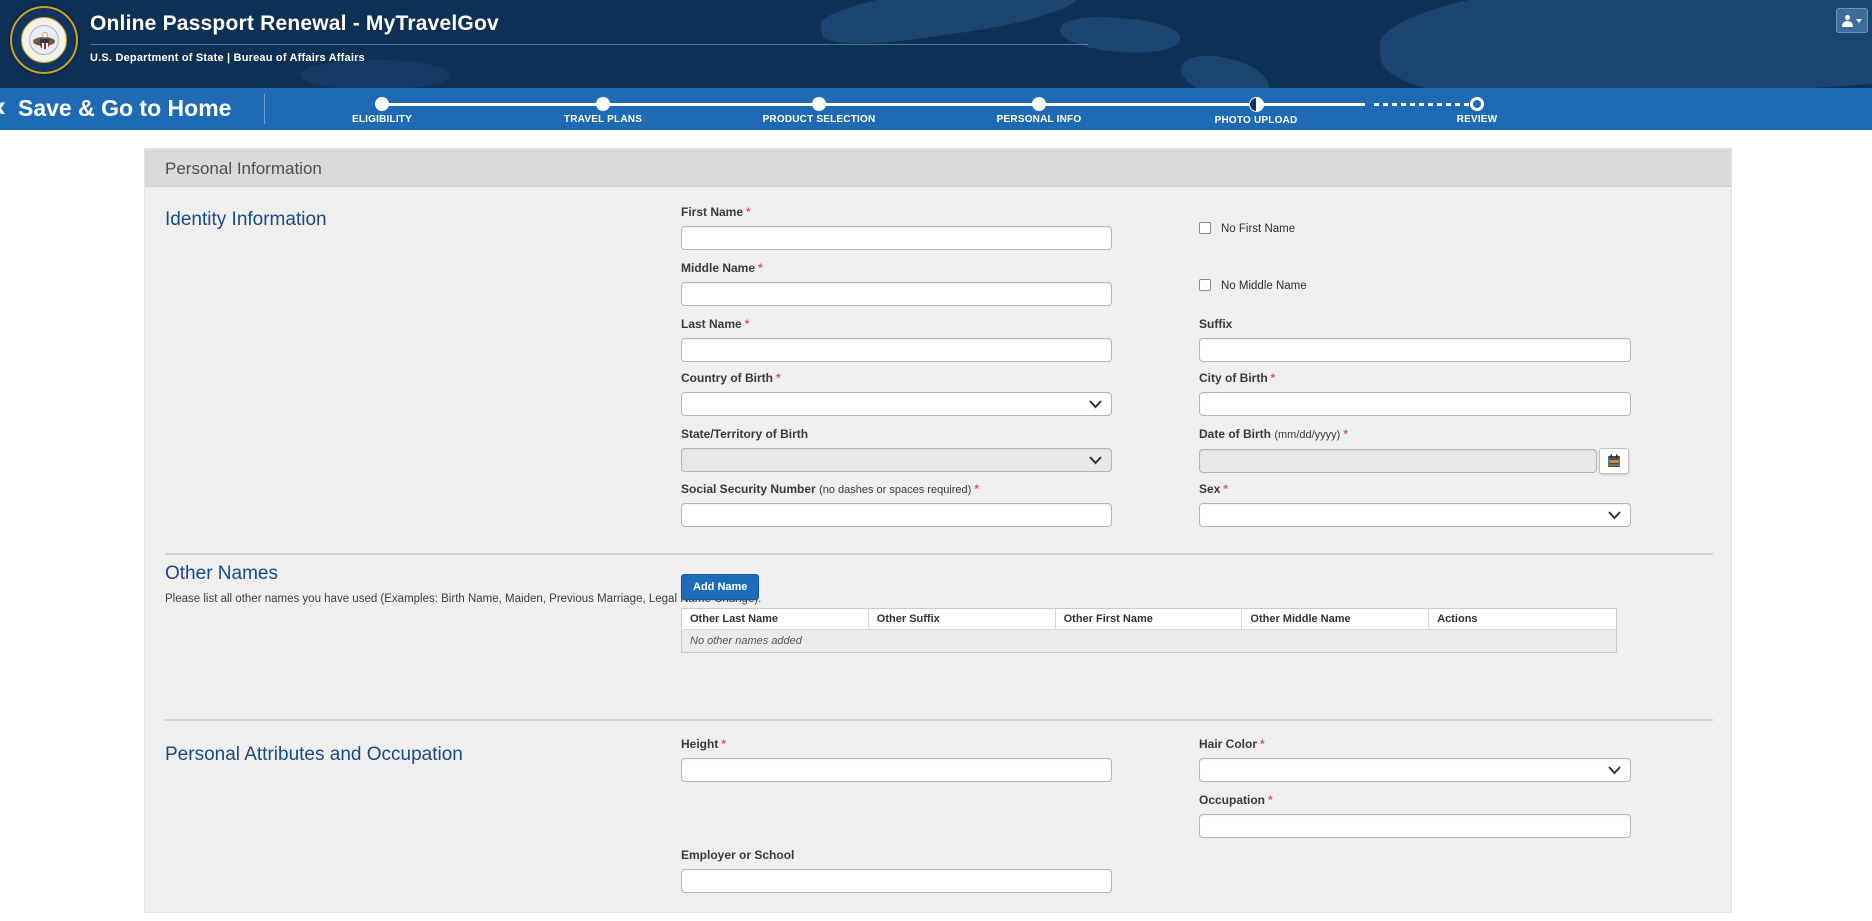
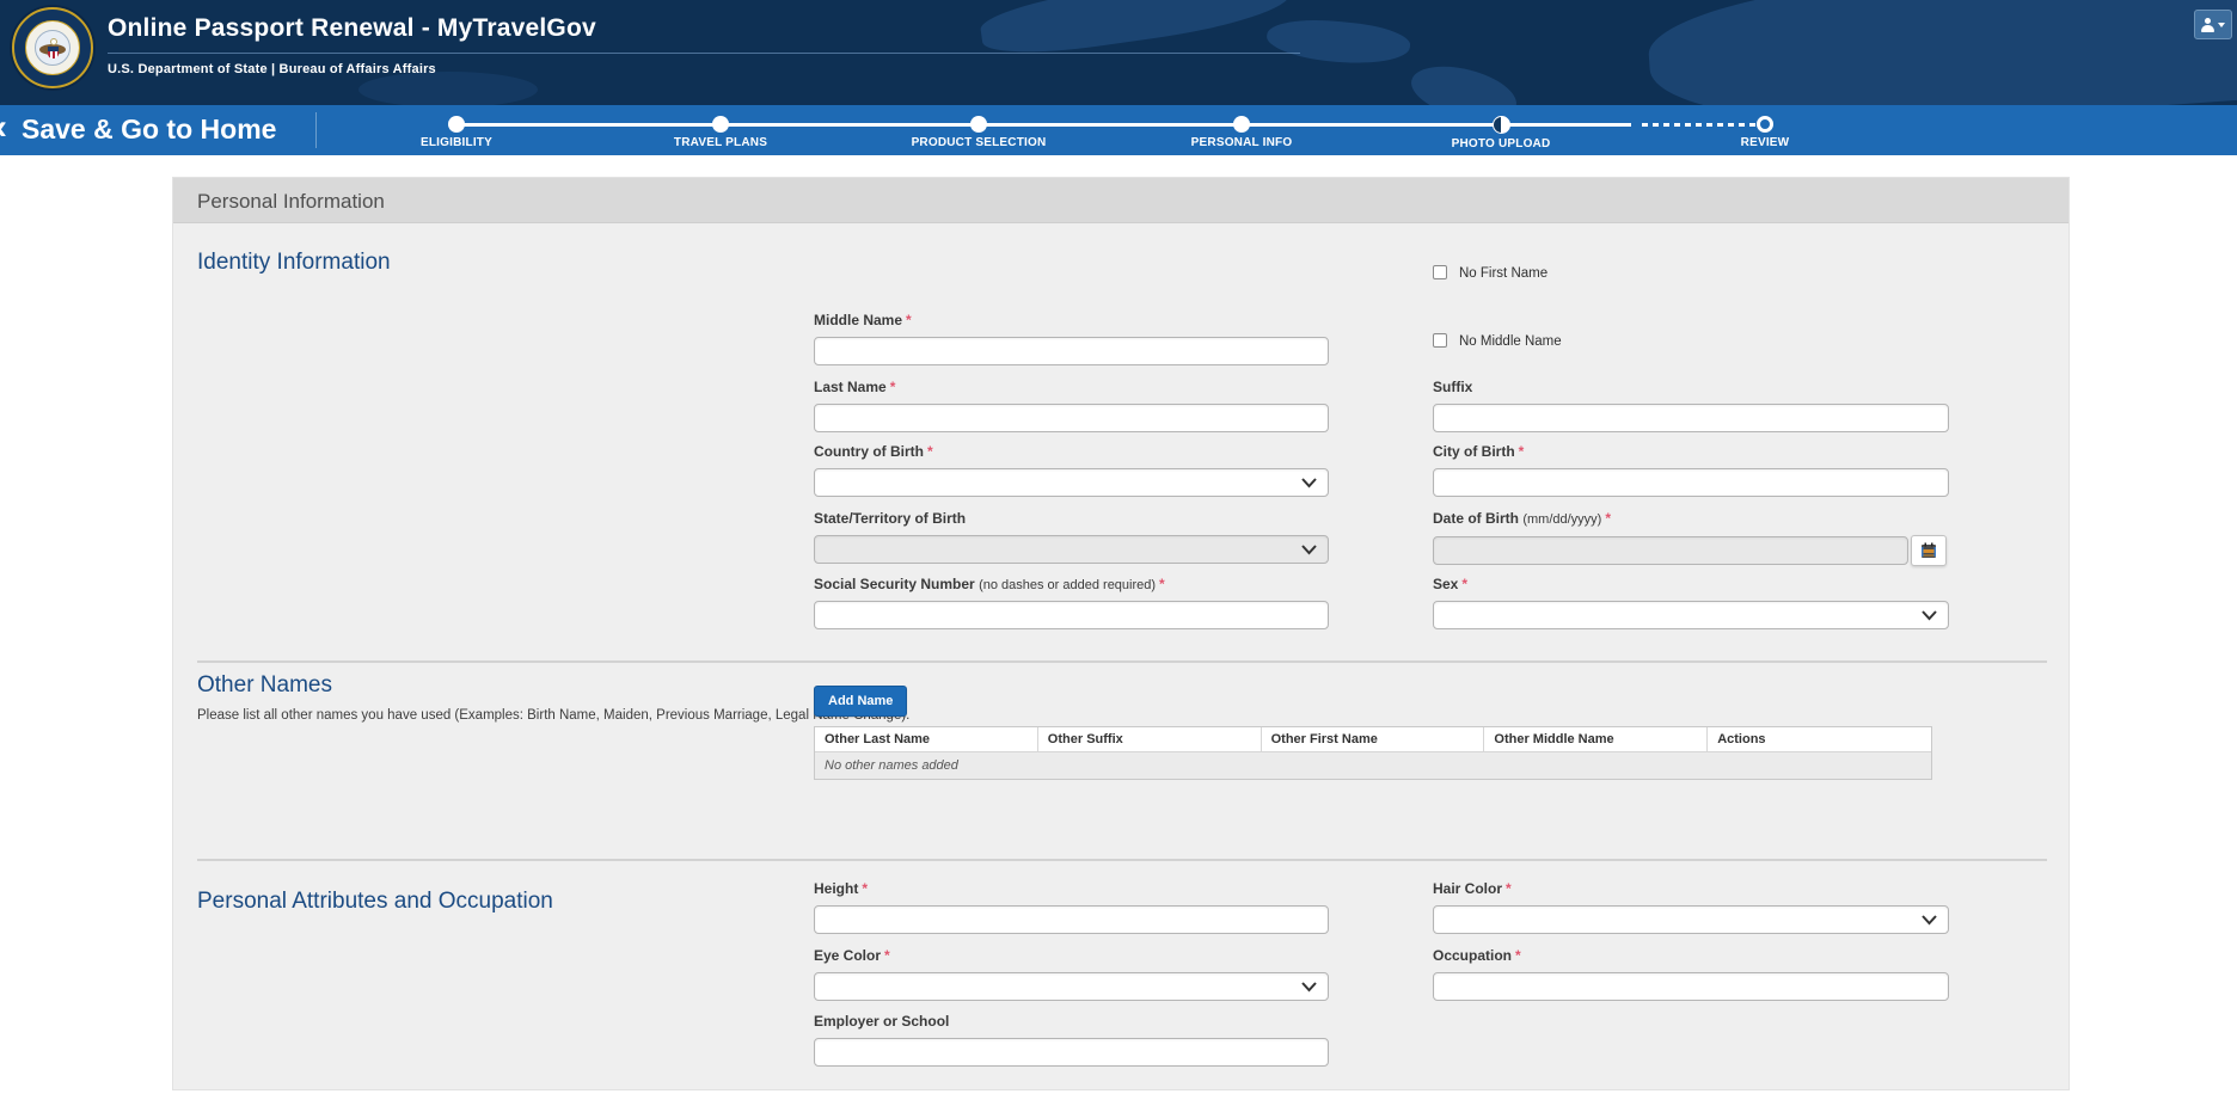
  Online Passport Renewal - MyTravelGov
  U.S. Department of State | Bureau of Affairs Affairs
  ‹
  Save & Go to Home
  ELIGIBILITY
  TRAVEL PLANS
  PRODUCT SELECTION
  PERSONAL INFO
  PHOTO UPLOAD
  REVIEW
  Personal Information
  Identity Information
- First Name *
  No First Name
  Middle Name *
  No Middle Name
  Last Name *
  Suffix
  Country of Birth *
  City of Birth *
  State/Territory of Birth
  Date of Birth (mm/dd/yyyy) *
- Social Security Number (no dashes or spaces required) *
+ Social Security Number (no dashes or added required) *
  Sex *
  Other Names
  Please list all other names you have used (Examples: Birth Name, Maiden, Previous Marriage, Legal.
  Add Name
  Other Last Name
  Other Suffix
  Other First Name
  Other Middle Name
  Actions
  No other names added
  Personal Attributes and Occupation
  Height *
  Hair Color *
+ Eye Color *
  Occupation *
  Employer or School
